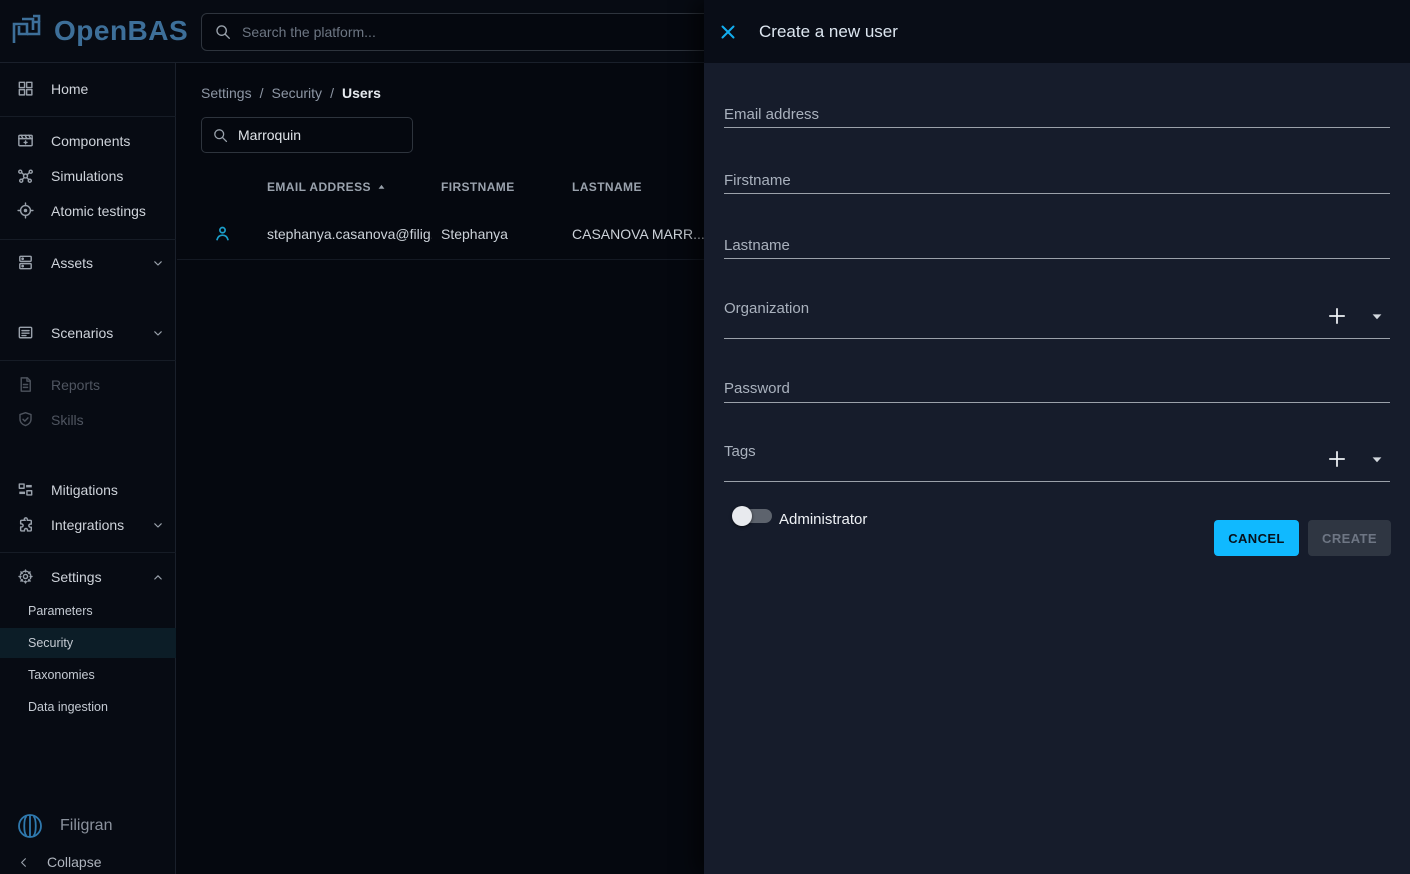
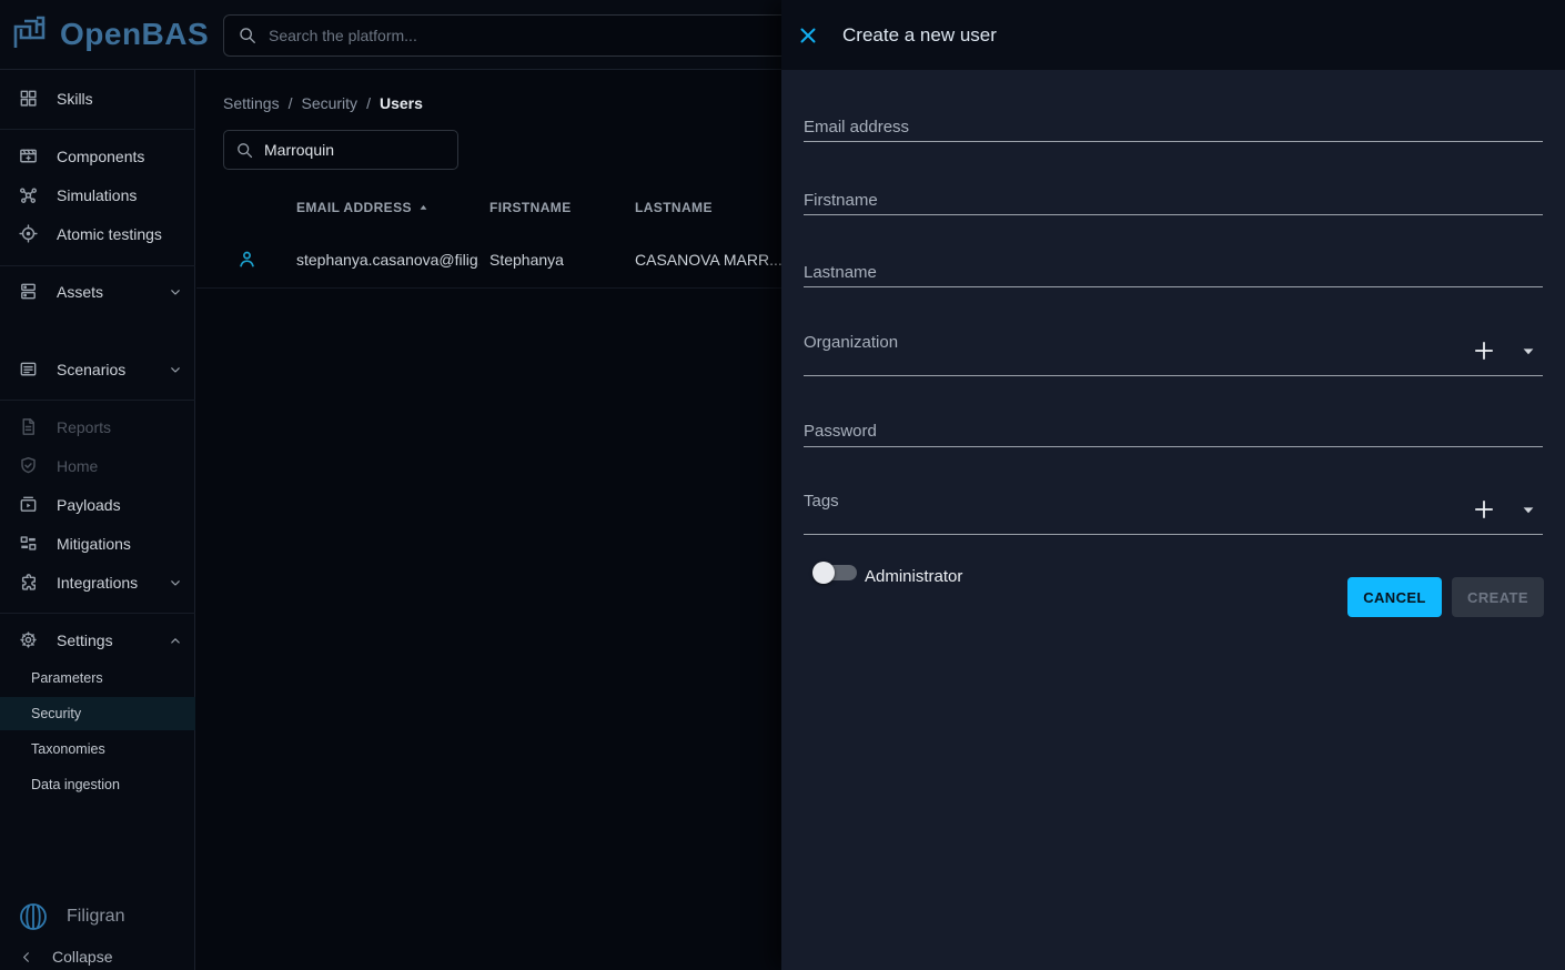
  OpenBAS
  Search the platform...
- Home
+ Skills
  Components
  Simulations
  Atomic testings
  Assets
  Scenarios
  Reports
- Skills
+ Home
+ Payloads
  Mitigations
  Integrations
  Settings
  Parameters
  Security
  Taxonomies
  Data ingestion
  Filigran
  Collapse
  Settings
  /
  Security
  /
  Users
  Marroquin
  EMAIL ADDRESS
  FIRSTNAME
  LASTNAME
  stephanya.casanova@filig
  Stephanya
  CASANOVA MARR...
  Create a new user
  Email address
  Firstname
  Lastname
  Organization
  Password
  Tags
  Administrator
  CANCEL
  CREATE
